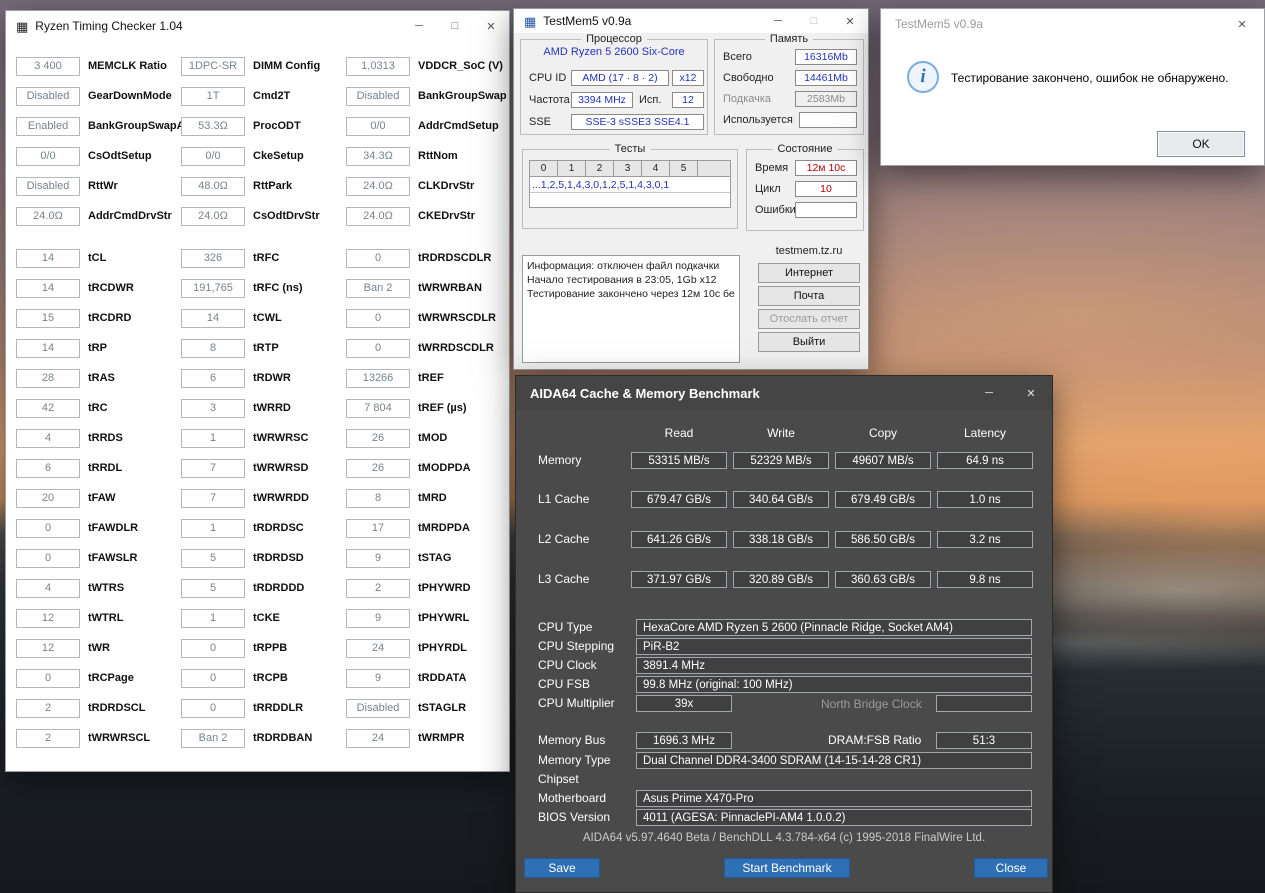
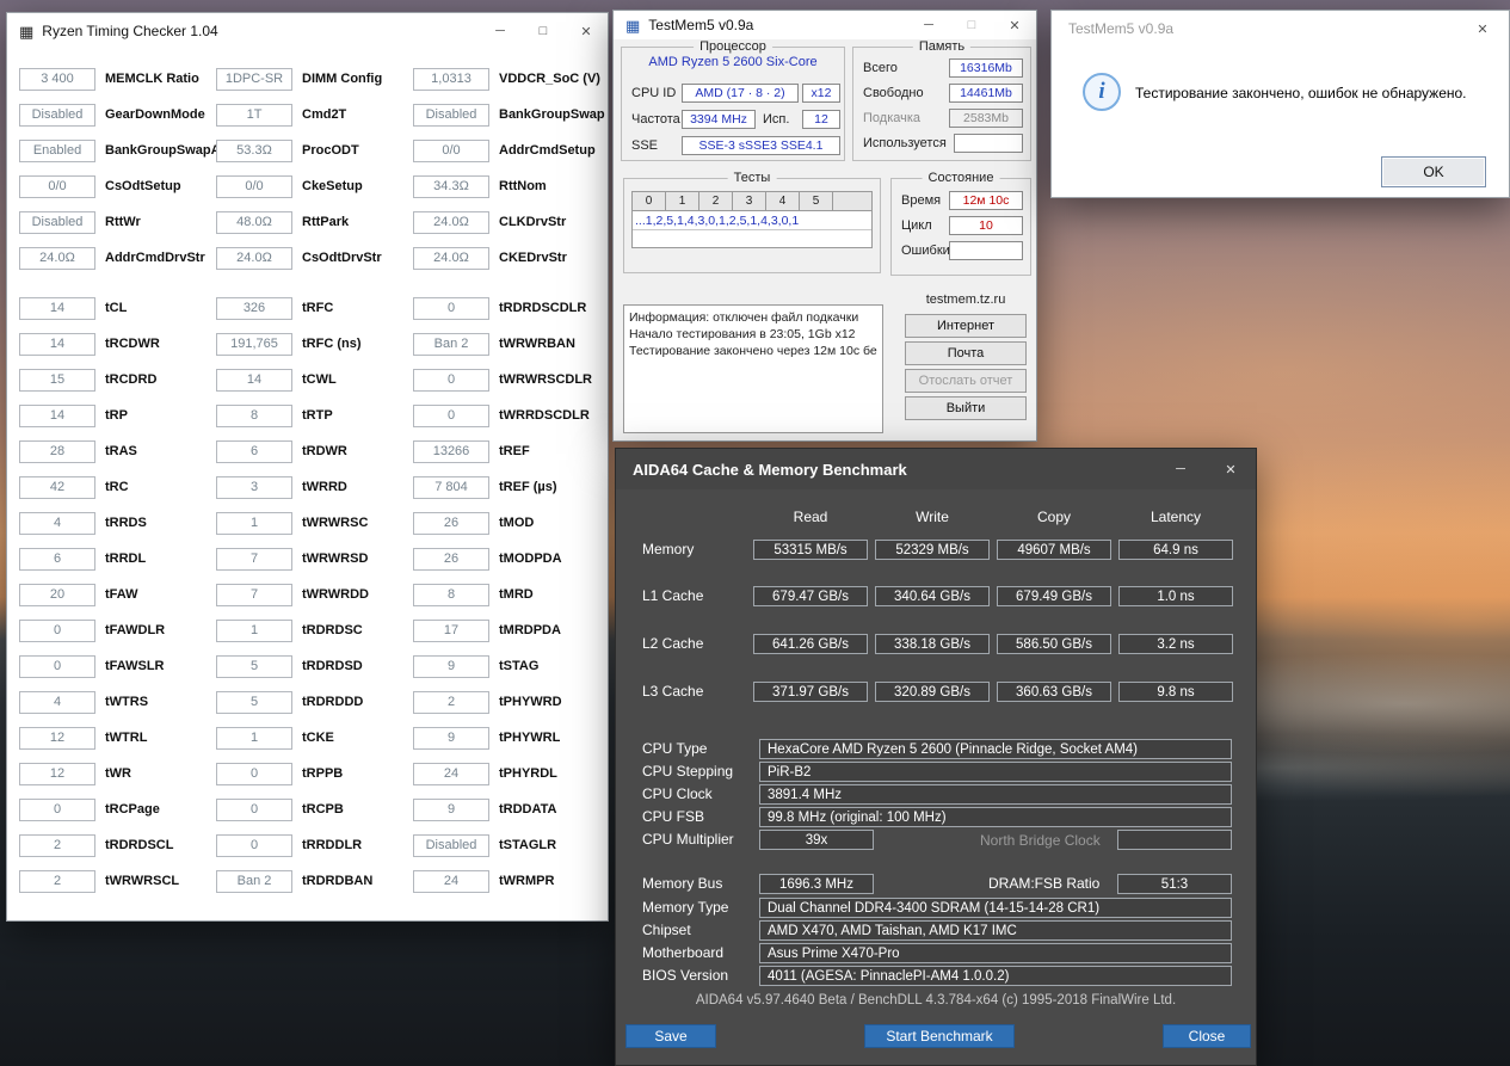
  ▦
  Ryzen Timing Checker 1.04
  ─
  □
  ✕
  3 400
  MEMCLK Ratio
  1DPC-SR
  DIMM Config
  1,0313
  VDDCR_SoC (V)
  Disabled
  GearDownMode
  1T
  Cmd2T
  Disabled
  BankGroupSwap
  Enabled
  BankGroupSwap
  53.3Ω
  ProcODT
  0/0
  AddrCmdSetup
  0/0
  CsOdtSetup
  0/0
  CkeSetup
  34.3Ω
  RttNom
  Disabled
  RttWr
  48.0Ω
  RttPark
  24.0Ω
  CLKDrvStr
  24.0Ω
  AddrCmdDrvStr
  24.0Ω
  CsOdtDrvStr
  24.0Ω
  CKEDrvStr
  14
  tCL
  326
  tRFC
  0
  tRDRDSCDLR
  14
  tRCDWR
  191,765
  tRFC (ns)
  Ban 2
  tWRWRBAN
  15
  tRCDRD
  14
  tCWL
  0
  tWRWRSCDLR
  14
  tRP
  8
  tRTP
  0
  tWRRDSCDLR
  28
  tRAS
  6
  tRDWR
  13266
  tREF
  42
  tRC
  3
  tWRRD
  7 804
  tREF (µs)
  4
  tRRDS
  1
  tWRWRSC
  26
  tMOD
  6
  tRRDL
  7
  tWRWRSD
  26
  tMODPDA
  20
  tFAW
  7
  tWRWRDD
  8
  tMRD
  0
  tFAWDLR
  1
  tRDRDSC
  17
  tMRDPDA
  0
  tFAWSLR
  5
  tRDRDSD
  9
  tSTAG
  4
  tWTRS
  5
  tRDRDDD
  2
  tPHYWRD
  12
  tWTRL
  1
  tCKE
  9
  tPHYWRL
  12
  tWR
  0
  tRPPB
  24
  tPHYRDL
  0
  tRCPage
  0
  tRCPB
  9
  tRDDATA
  2
  tRDRDSCL
  0
  tRRDDLR
  Disabled
  tSTAGLR
  2
  tWRWRSCL
  Ban 2
  tRDRDBAN
  24
  tWRMPR
  ▦
  TestMem5 v0.9a
  ─
  □
  ✕
  Процессор
  AMD Ryzen 5 2600 Six-Core
  CPU ID
  AMD (17 · 8 · 2)
  x12
  Частота
  3394 MHz
  Исп.
  12
  SSE
  SSE-3 sSSE3 SSE4.1
  Память
  Всего
  16316Mb
  Свободно
  14461Mb
  Подкачка
  2583Mb
  Используется
  Тесты
  0
  1
  2
  3
  4
  5
  ...1,2,5,1,4,3,0,1,2,5,1,4,3,0,1
  Состояние
  Время
  12м 10с
  Цикл
  10
  Ошибки
  Информация: отключен файл подкачки
  Начало тестирования в 23:05, 1Gb x12
  Тестирование закончено через 12м 10с бе
  testmem.tz.ru
  Интернет
  Почта
  Отослать отчет
  Выйти
  TestMem5 v0.9a
  ✕
  i
  Тестирование закончено, ошибок не обнаружено.
  OK
  AIDA64 Cache & Memory Benchmark
  ─
  ✕
  Read
  Write
  Copy
  Latency
  Memory
  53315 MB/s
  52329 MB/s
  49607 MB/s
  64.9 ns
  L1 Cache
  679.47 GB/s
  340.64 GB/s
  679.49 GB/s
  1.0 ns
  L2 Cache
  641.26 GB/s
  338.18 GB/s
  586.50 GB/s
  3.2 ns
  L3 Cache
  371.97 GB/s
  320.89 GB/s
  360.63 GB/s
  9.8 ns
  CPU Type
  HexaCore AMD Ryzen 5 2600 (Pinnacle Ridge, Socket AM4)
  CPU Stepping
  PiR-B2
  CPU Clock
  3891.4 MHz
  CPU FSB
  99.8 MHz (original: 100 MHz)
  CPU Multiplier
  39x
  North Bridge Clock
  Memory Bus
  1696.3 MHz
  DRAM:FSB Ratio
  51:3
  Memory Type
  Dual Channel DDR4-3400 SDRAM (14-15-14-28 CR1)
  Chipset
+ AMD X470, AMD Taishan, AMD K17 IMC
  Motherboard
  Asus Prime X470-Pro
  BIOS Version
  4011 (AGESA: PinnaclePI-AM4 1.0.0.2)
  AIDA64 v5.97.4640 Beta / BenchDLL 4.3.784-x64 (c) 1995-2018 FinalWire Ltd.
  Save
  Start Benchmark
  Close
